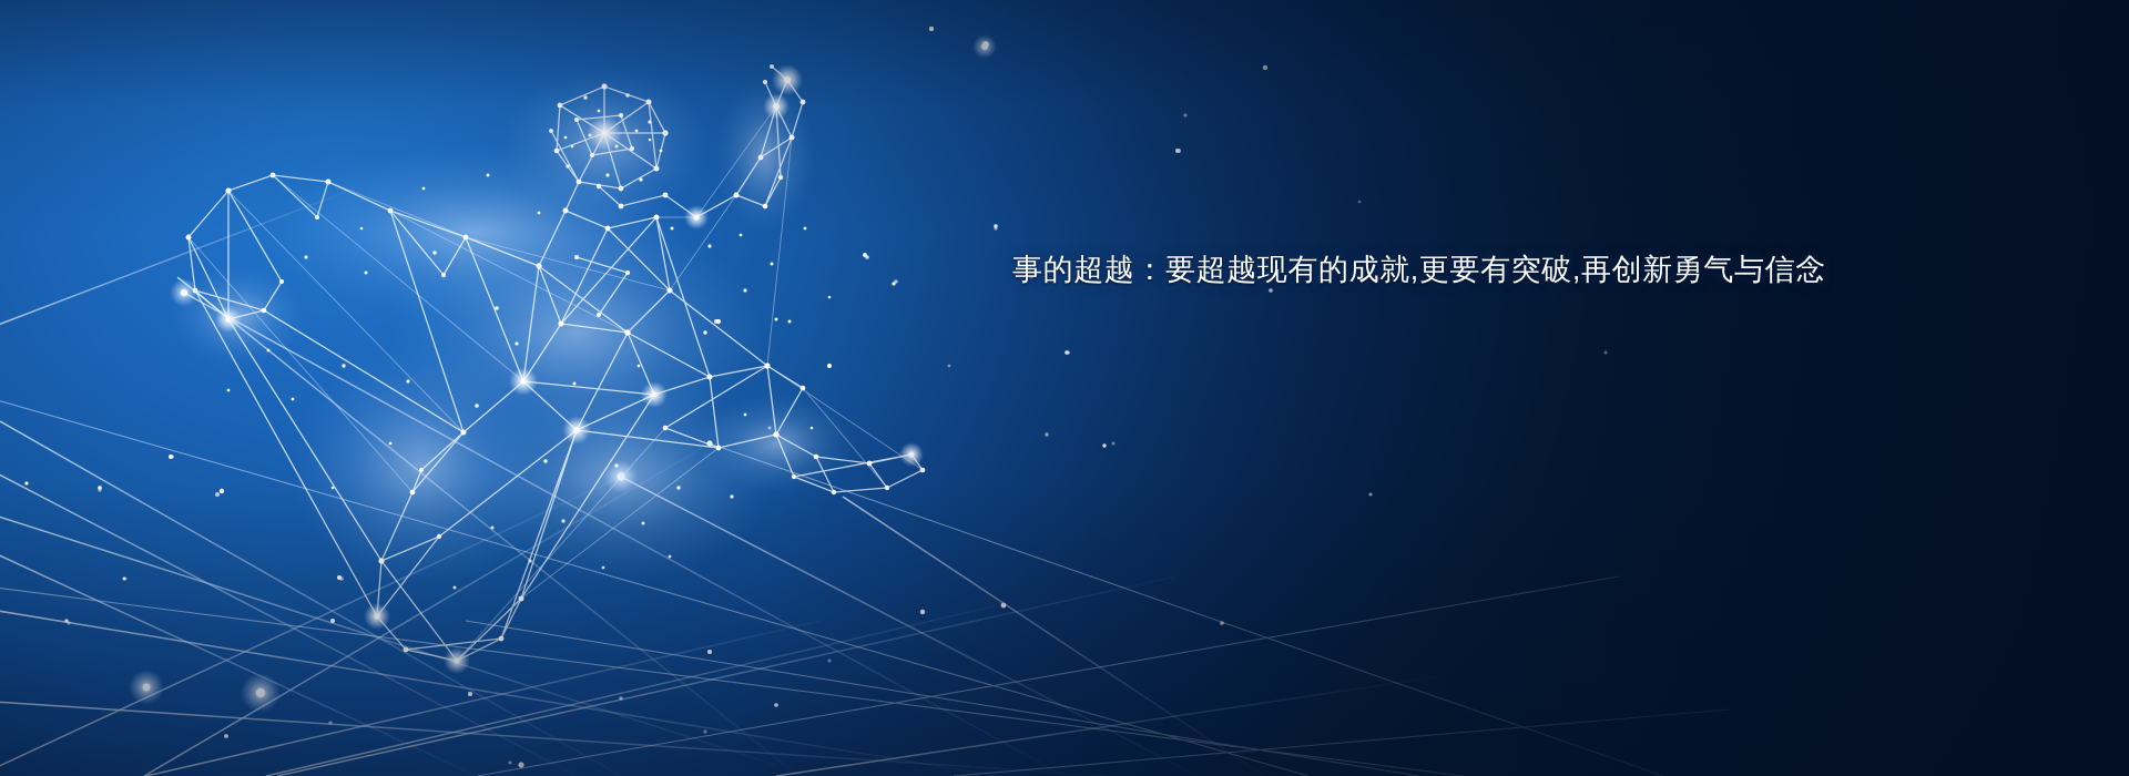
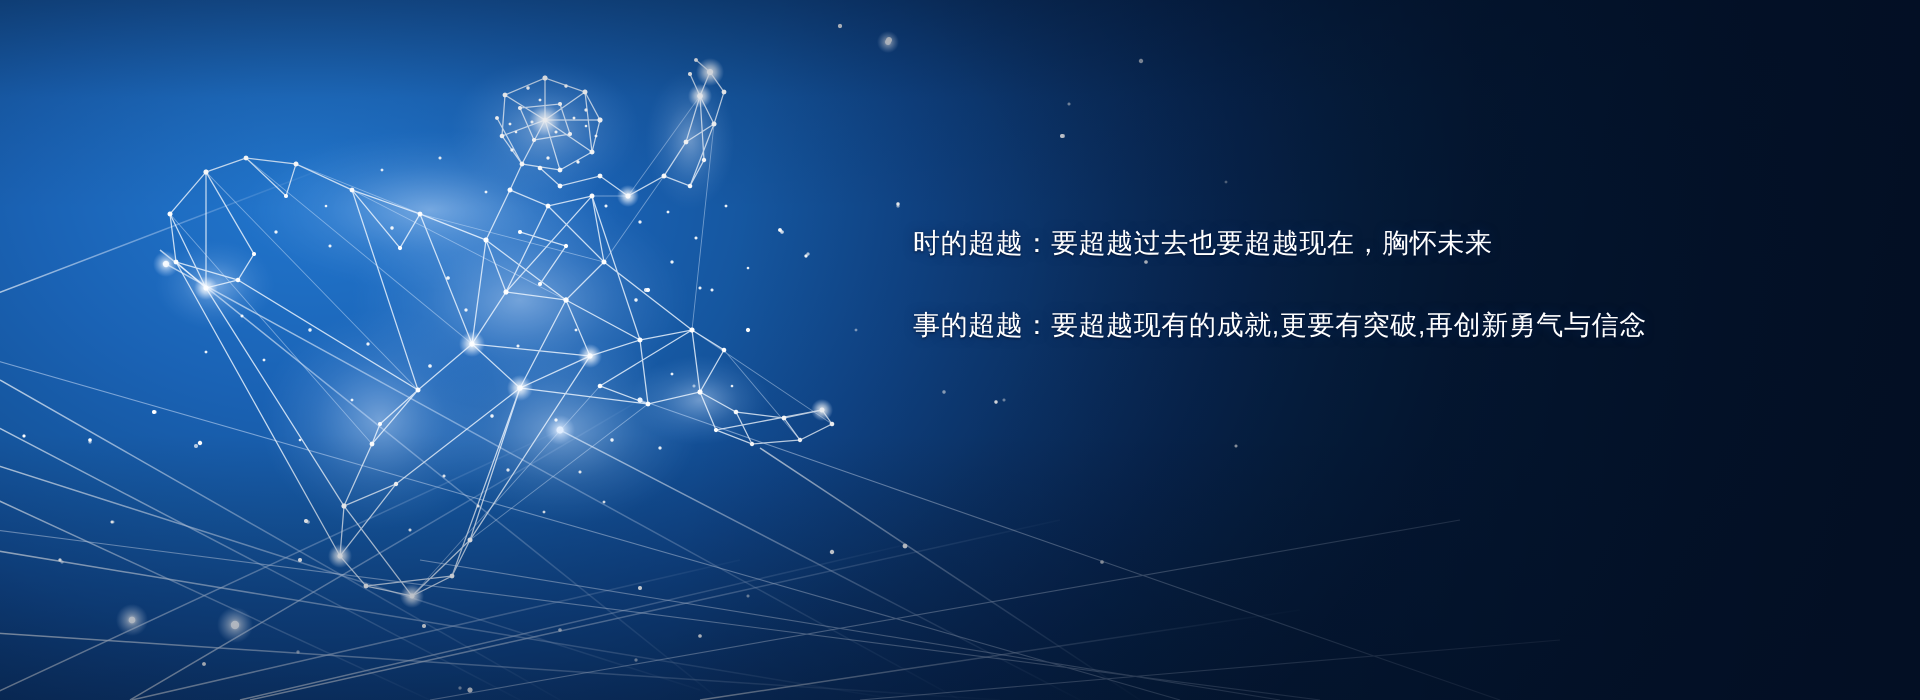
+ 时的超越：要超越过去也要超越现在，胸怀未来
  事的超越：要超越现有的成就,更要有突破,再创新勇气与信念
